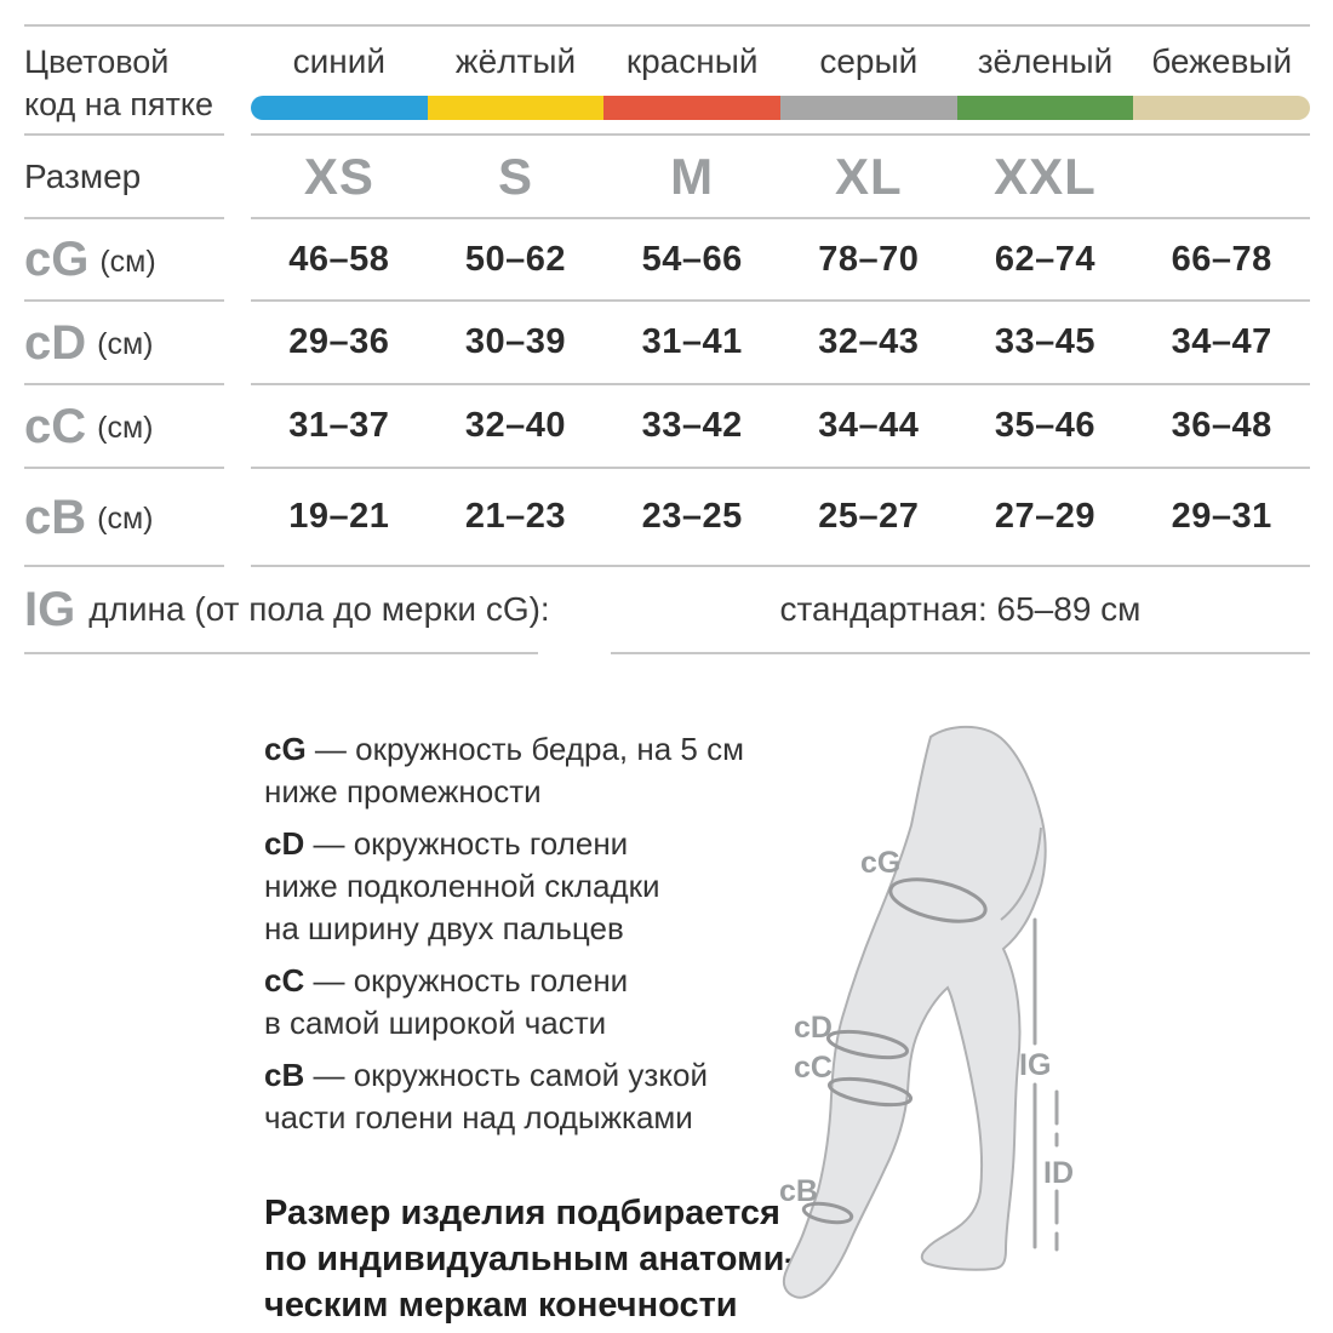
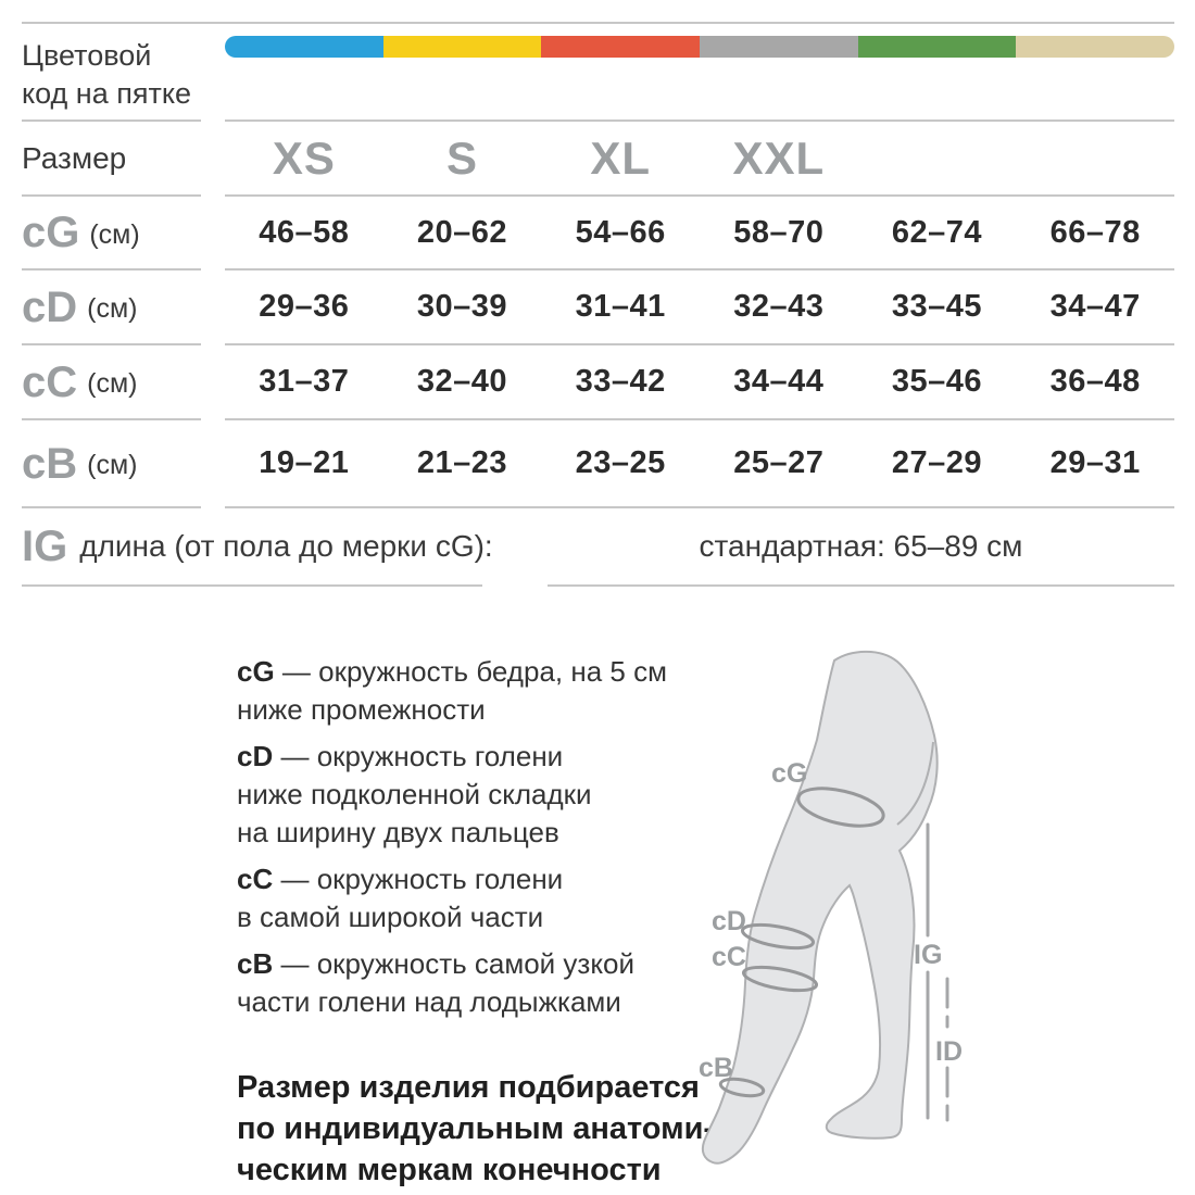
  Цветовой
  код на пятке
- синий
- жёлтый
- красный
- серый
- зёленый
- бежевый
  Размер
  XS
  S
- M
  XL
  XXL
  cG
  (см)
  46–58
- 50–62
+ 20–62
  54–66
- 78–70
+ 58–70
  62–74
  66–78
  cD
  (см)
  29–36
  30–39
  31–41
  32–43
  33–45
  34–47
  cC
  (см)
  31–37
  32–40
  33–42
  34–44
  35–46
  36–48
  cB
  (см)
  19–21
  21–23
  23–25
  25–27
  27–29
  29–31
  IG
  длина (от пола до мерки cG):
  стандартная: 65–89 см
  cG — окружность бедра, на 5 см
  ниже промежности
  cD — окружность голени
  ниже подколенной складки
  на ширину двух пальцев
  cC — окружность голени
  в самой широкой части
  cB — окружность самой узкой
  части голени над лодыжками
  Размер изделия подбирается
  по индивидуальным анатоми
  ческим меркам конечности
  cG
  cD
  cC
  cB
  IG
  ID
